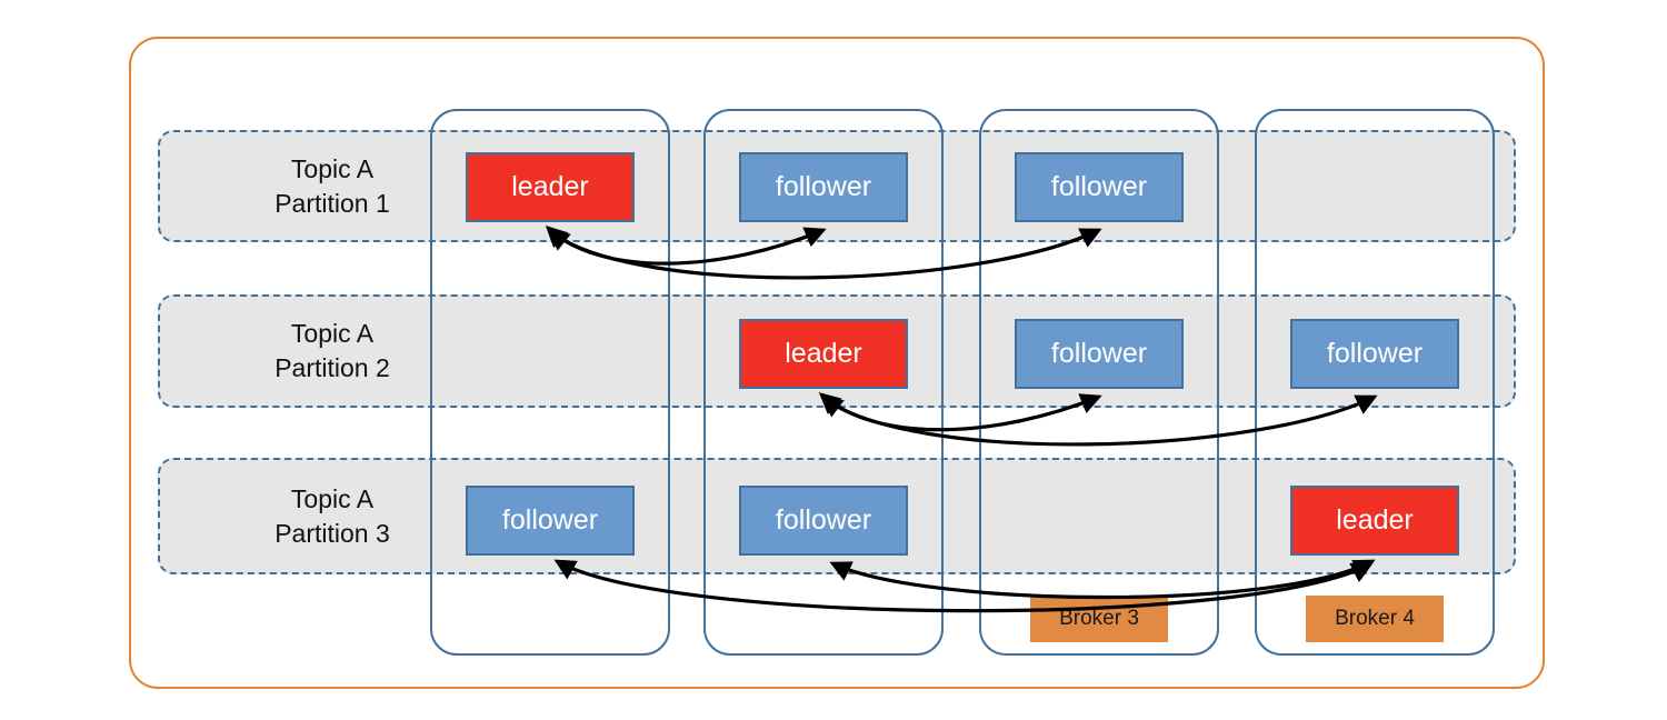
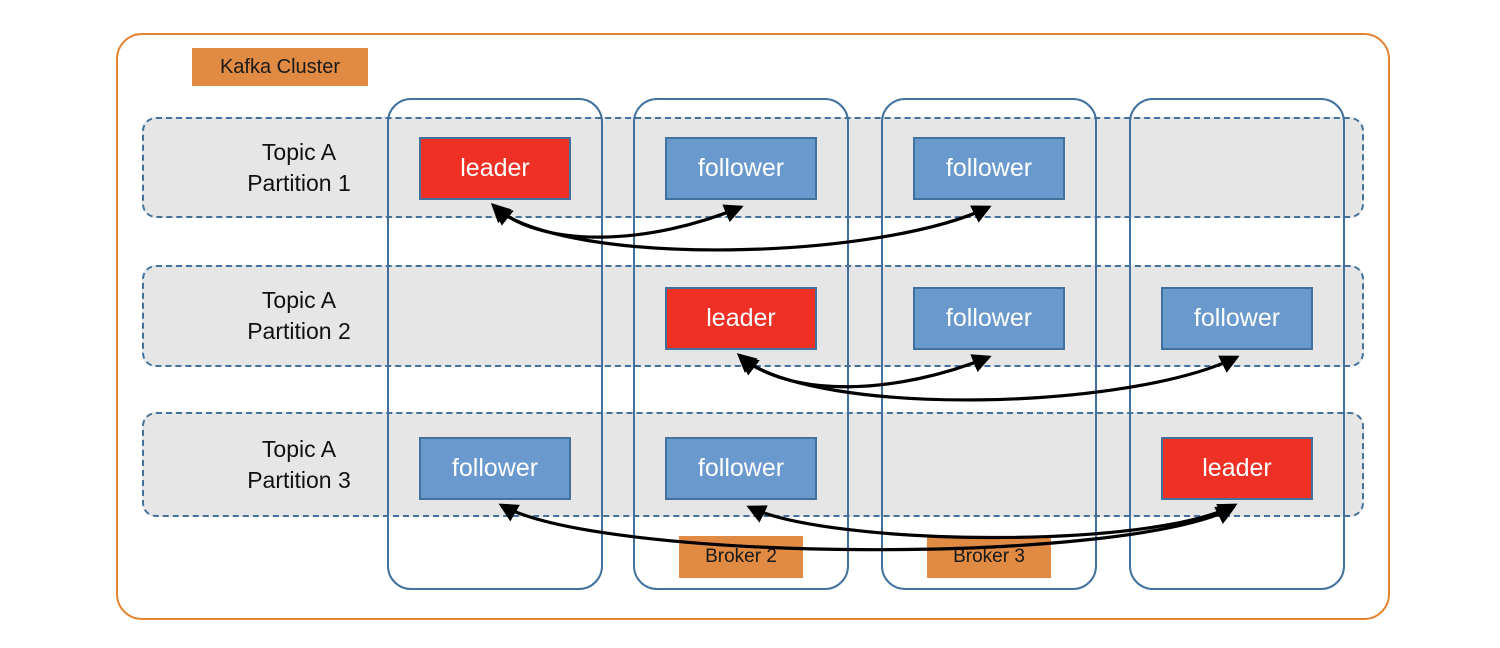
  Topic A
  Partition 1
  Topic A
  Partition 2
  Topic A
  Partition 3
  leader
  follower
  follower
  leader
  follower
  follower
  follower
  follower
  leader
+ Kafka Cluster
+ Broker 2
  Broker 3
- Broker 4
